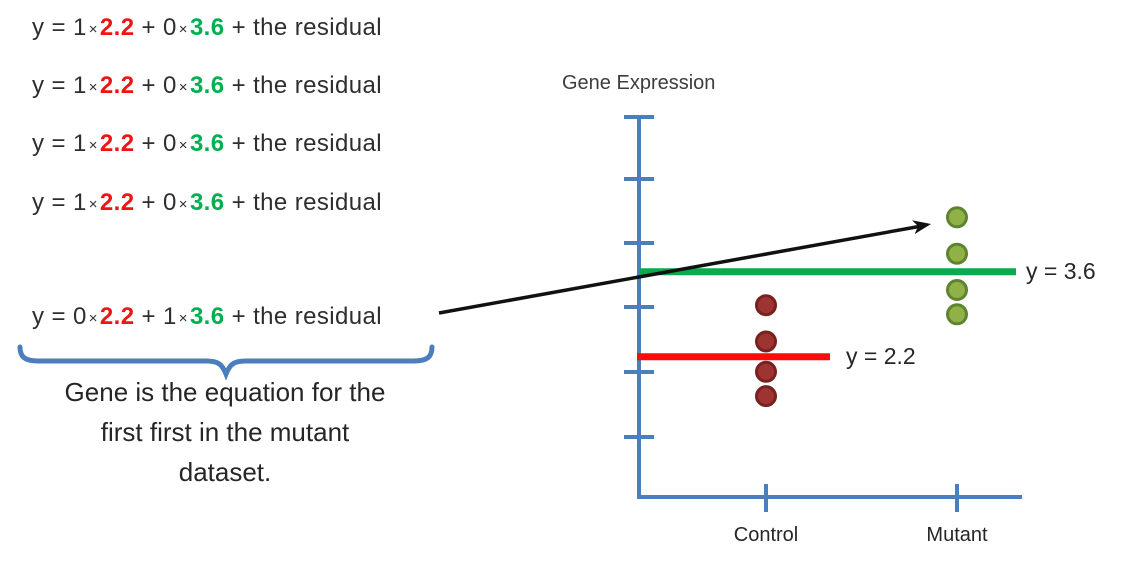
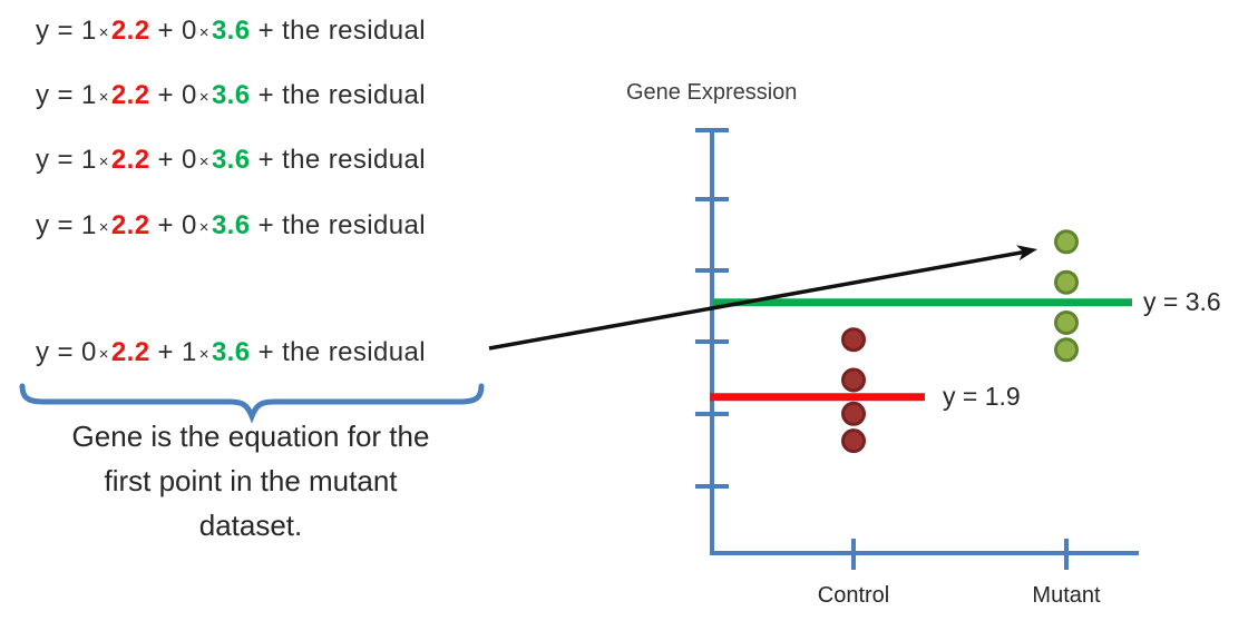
  y = 1×2.2 + 0×3.6 + the residual
  y = 1×2.2 + 0×3.6 + the residual
  y = 1×2.2 + 0×3.6 + the residual
  y = 1×2.2 + 0×3.6 + the residual
  y = 0×2.2 + 1×3.6 + the residual
  Gene is the equation for the
- first first in the mutant
+ first point in the mutant
  dataset.
  Gene Expression
- y = 2.2
+ y = 1.9
  y = 3.6
  Control
  Mutant
